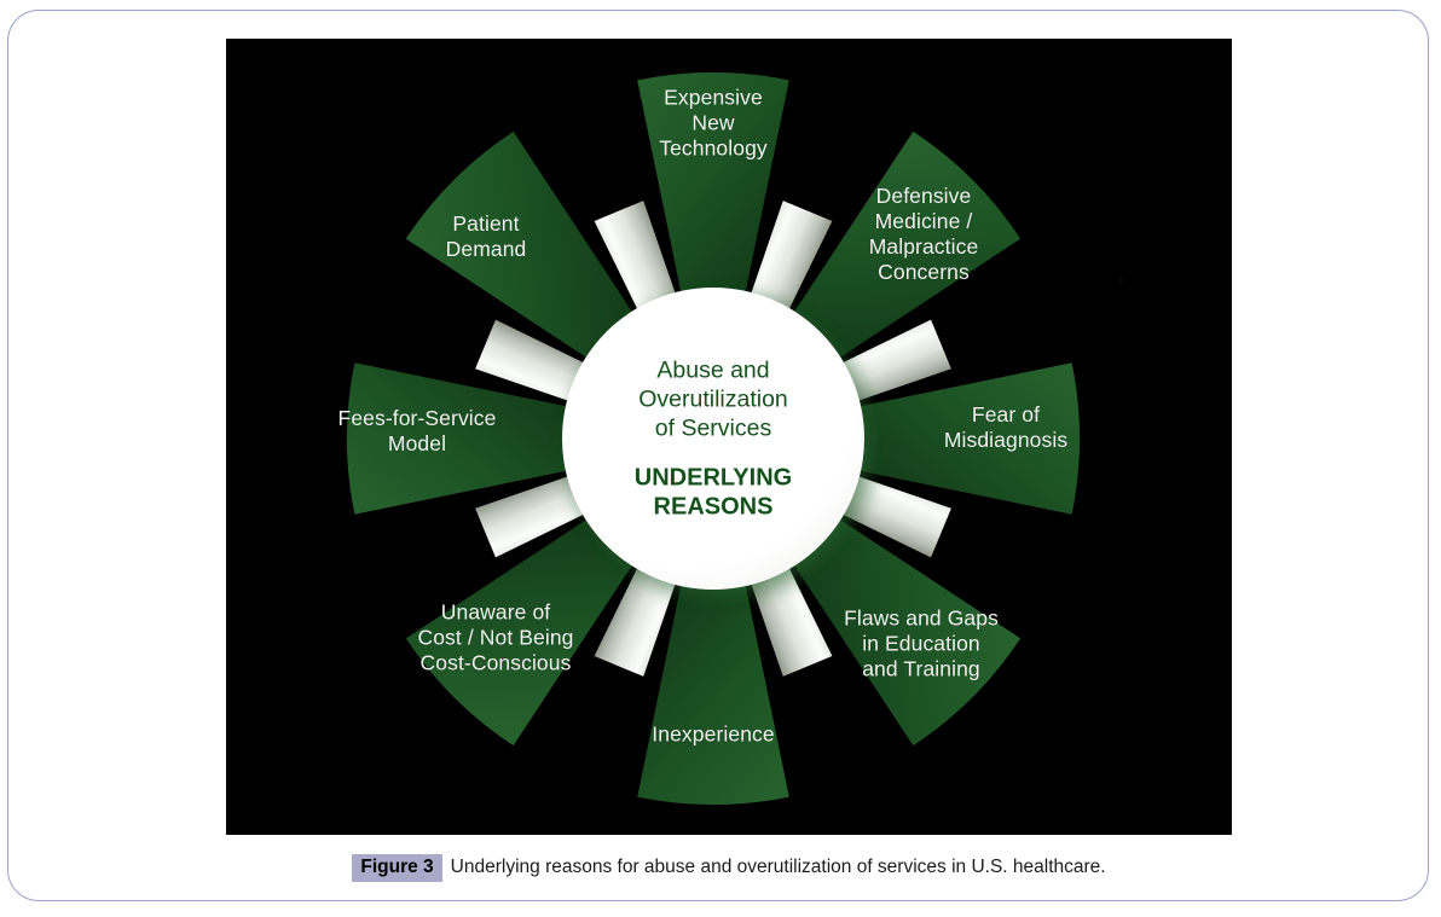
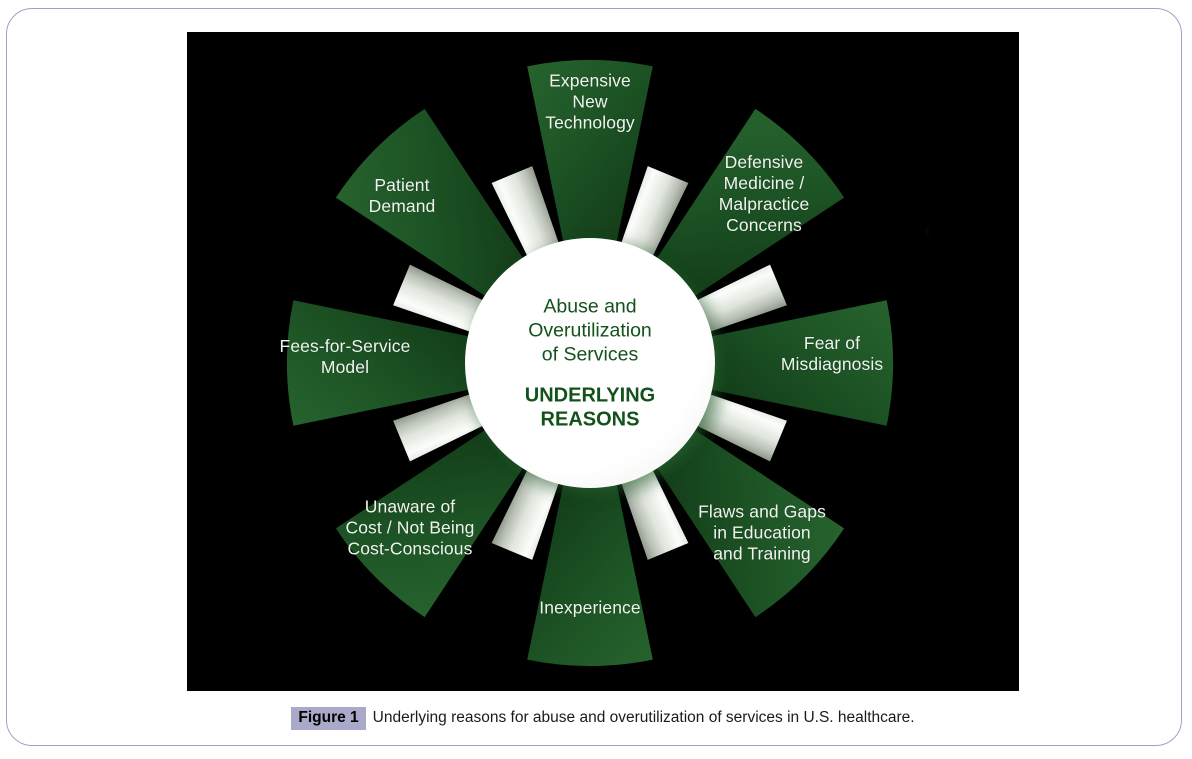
  Expensive
  New
  Technology
  Defensive
  Medicine /
  Malpractice
  Concerns
  Fear of
  Misdiagnosis
  Flaws and Gaps
  in Education
  and Training
  Inexperience
  Unaware of
  Cost / Not Being
  Cost-Conscious
  Fees-for-Service
  Model
  Patient
  Demand
  Abuse and
  Overutilization
  of Services
  UNDERLYING
  REASONS
- Figure 3 Underlying reasons for abuse and overutilization of services in U.S. healthcare.
+ Figure 1 Underlying reasons for abuse and overutilization of services in U.S. healthcare.
